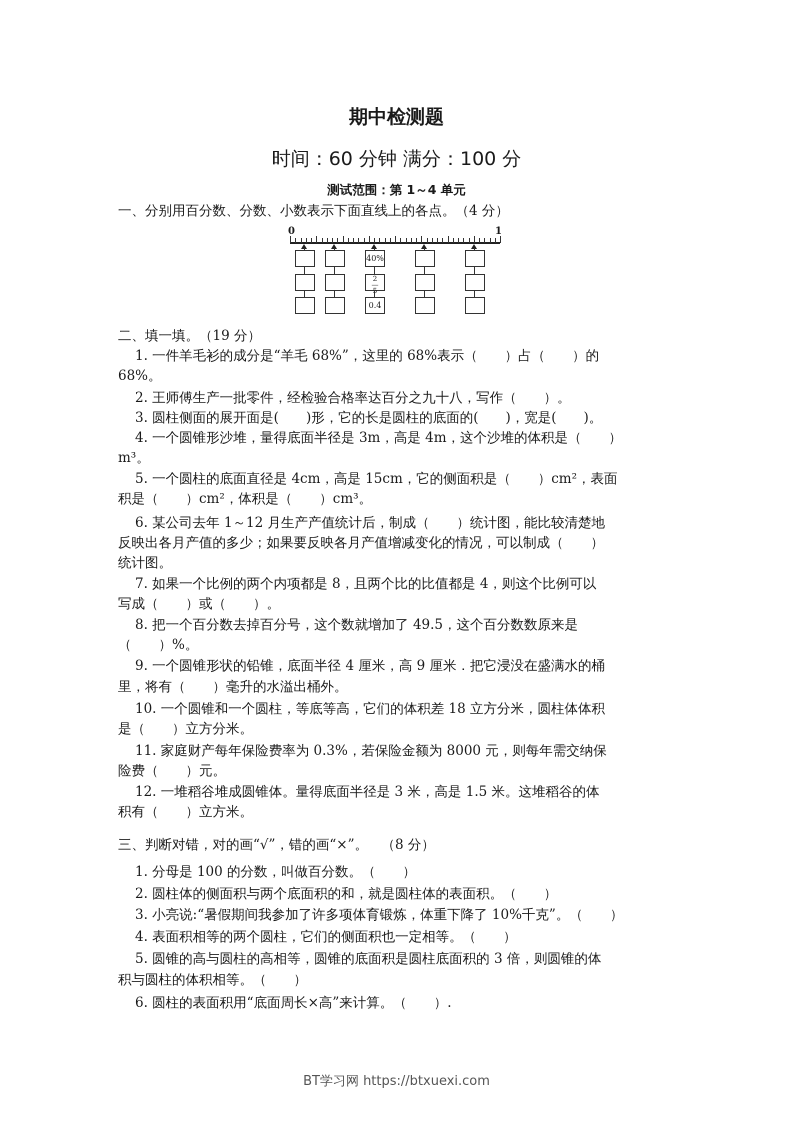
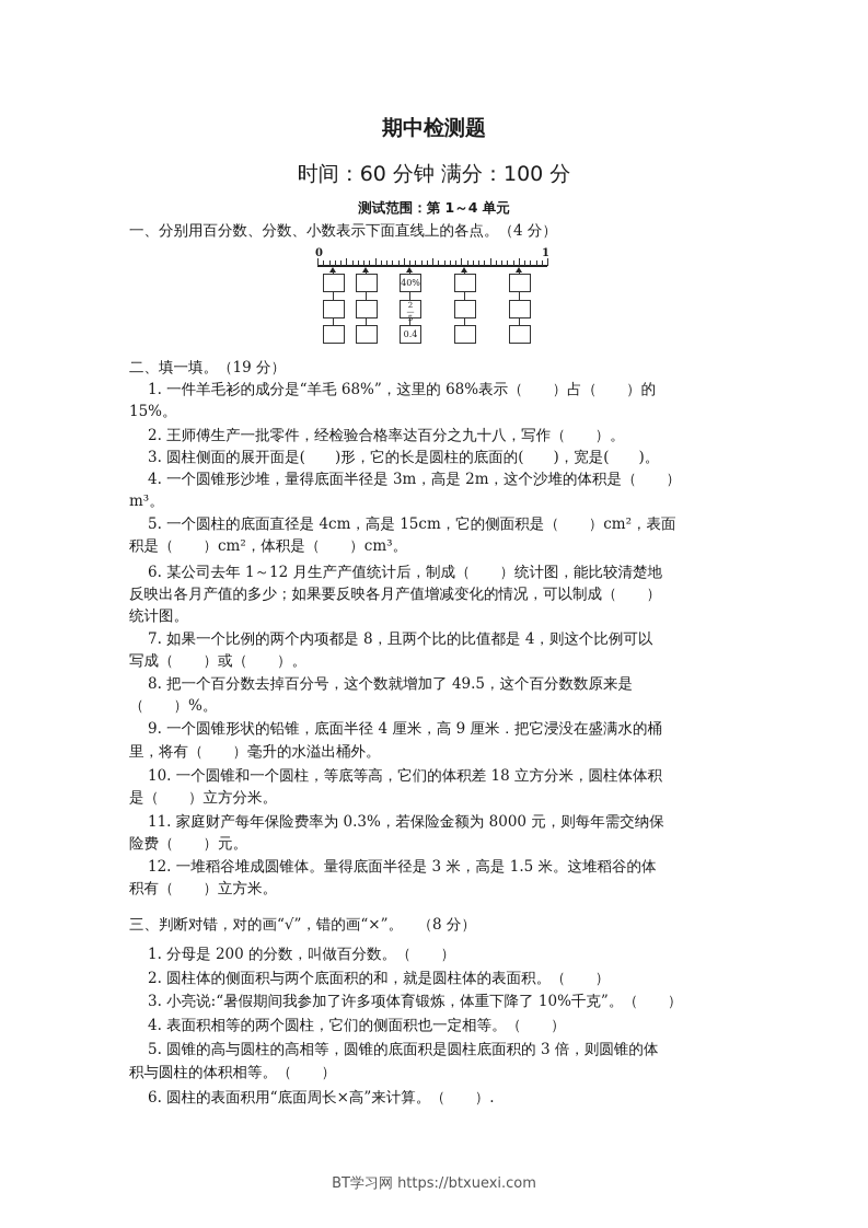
  期中检测题
  时间：60 分钟 满分：100 分
  测试范围：第 1～4 单元
  一、分别用百分数、分数、小数表示下面直线上的各点。（4 分）
  0
  1
  40%
  2
  —
  5
  0.4
  二、填一填。（19 分）
  1. 一件羊毛衫的成分是“羊毛 68%”，这里的 68%表示（ ）占（ ）的
- 68%。
+ 15%。
  2. 王师傅生产一批零件，经检验合格率达百分之九十八，写作（ ）。
  3. 圆柱侧面的展开面是( )形，它的长是圆柱的底面的( )，宽是( )。
- 4. 一个圆锥形沙堆，量得底面半径是 3m，高是 4m，这个沙堆的体积是（ ）
+ 4. 一个圆锥形沙堆，量得底面半径是 3m，高是 2m，这个沙堆的体积是（ ）
  m³。
  5. 一个圆柱的底面直径是 4cm，高是 15cm，它的侧面积是（ ）cm²，表面
  积是（ ）cm²，体积是（ ）cm³。
  6. 某公司去年 1～12 月生产产值统计后，制成（ ）统计图，能比较清楚地
  反映出各月产值的多少；如果要反映各月产值增减变化的情况，可以制成（ ）
  统计图。
  7. 如果一个比例的两个内项都是 8，且两个比的比值都是 4，则这个比例可以
  写成（ ）或（ ）。
  8. 把一个百分数去掉百分号，这个数就增加了 49.5，这个百分数数原来是
  （ ）%。
  9. 一个圆锥形状的铅锥，底面半径 4 厘米，高 9 厘米．把它浸没在盛满水的桶
  里，将有（ ）毫升的水溢出桶外。
  10. 一个圆锥和一个圆柱，等底等高，它们的体积差 18 立方分米，圆柱体体积
  是（ ）立方分米。
  11. 家庭财产每年保险费率为 0.3%，若保险金额为 8000 元，则每年需交纳保
  险费（ ）元。
  12. 一堆稻谷堆成圆锥体。量得底面半径是 3 米，高是 1.5 米。这堆稻谷的体
  积有（ ）立方米。
  三、判断对错，对的画“√”，错的画“×”。 （8 分）
- 1. 分母是 100 的分数，叫做百分数。（ ）
+ 1. 分母是 200 的分数，叫做百分数。（ ）
  2. 圆柱体的侧面积与两个底面积的和，就是圆柱体的表面积。（ ）
  3. 小亮说:“暑假期间我参加了许多项体育锻炼，体重下降了 10%千克”。（ ）
  4. 表面积相等的两个圆柱，它们的侧面积也一定相等。（ ）
  5. 圆锥的高与圆柱的高相等，圆锥的底面积是圆柱底面积的 3 倍，则圆锥的体
  积与圆柱的体积相等。（ ）
  6. 圆柱的表面积用“底面周长×高”来计算。（ ）.
  BT学习网 https://btxuexi.com
